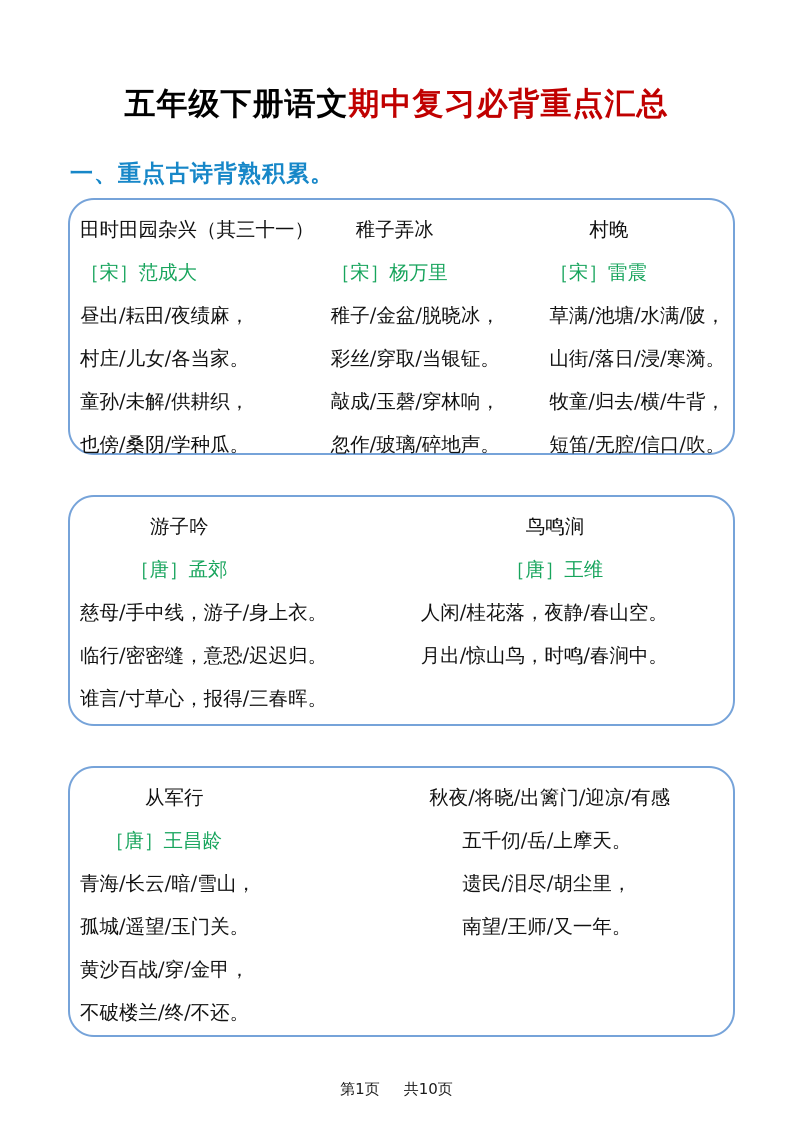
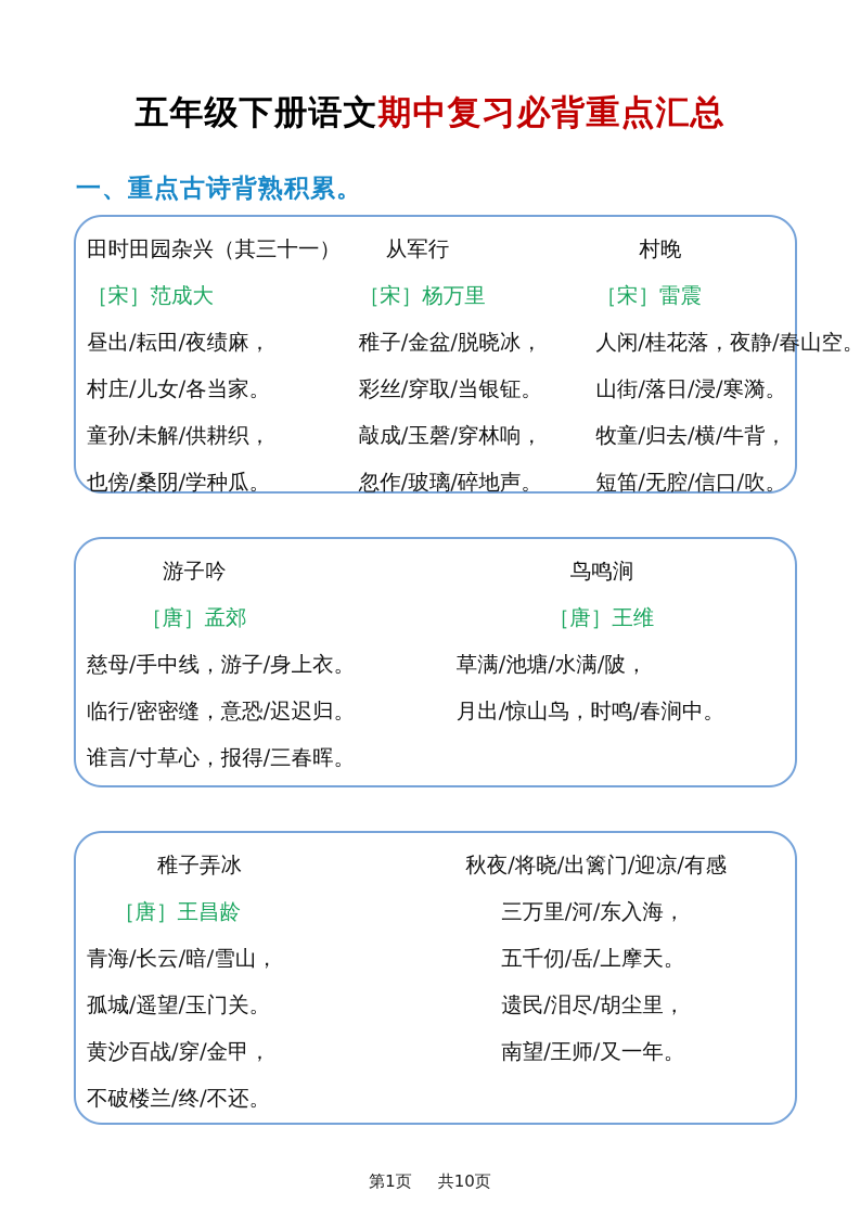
  五年级下册语文期中复习必背重点汇总
  一、重点古诗背熟积累。
  田时田园杂兴（其三十一）
  ［宋］范成大
  昼出/耘田/夜绩麻，
  村庄/儿女/各当家。
  童孙/未解/供耕织，
  也傍/桑阴/学种瓜。
- 稚子弄冰
+ 从军行
  ［宋］杨万里
  稚子/金盆/脱晓冰，
  彩丝/穿取/当银钲。
  敲成/玉磬/穿林响，
  忽作/玻璃/碎地声。
  村晚
  ［宋］雷震
- 草满/池塘/水满/陂，
+ 人闲/桂花落，夜静/春山空。
  山街/落日/浸/寒漪。
  牧童/归去/横/牛背，
  短笛/无腔/信口/吹。
  游子吟
  ［唐］孟郊
  慈母/手中线，游子/身上衣。
  临行/密密缝，意恐/迟迟归。
  谁言/寸草心，报得/三春晖。
  鸟鸣涧
  ［唐］王维
- 人闲/桂花落，夜静/春山空。
+ 草满/池塘/水满/陂，
  月出/惊山鸟，时鸣/春涧中。
- 从军行
+ 稚子弄冰
  ［唐］王昌龄
  青海/长云/暗/雪山，
  孤城/遥望/玉门关。
  黄沙百战/穿/金甲，
  不破楼兰/终/不还。
  秋夜/将晓/出篱门/迎凉/有感
+ 三万里/河/东入海，
  五千仞/岳/上摩天。
  遗民/泪尽/胡尘里，
  南望/王师/又一年。
  第1页 共10页
